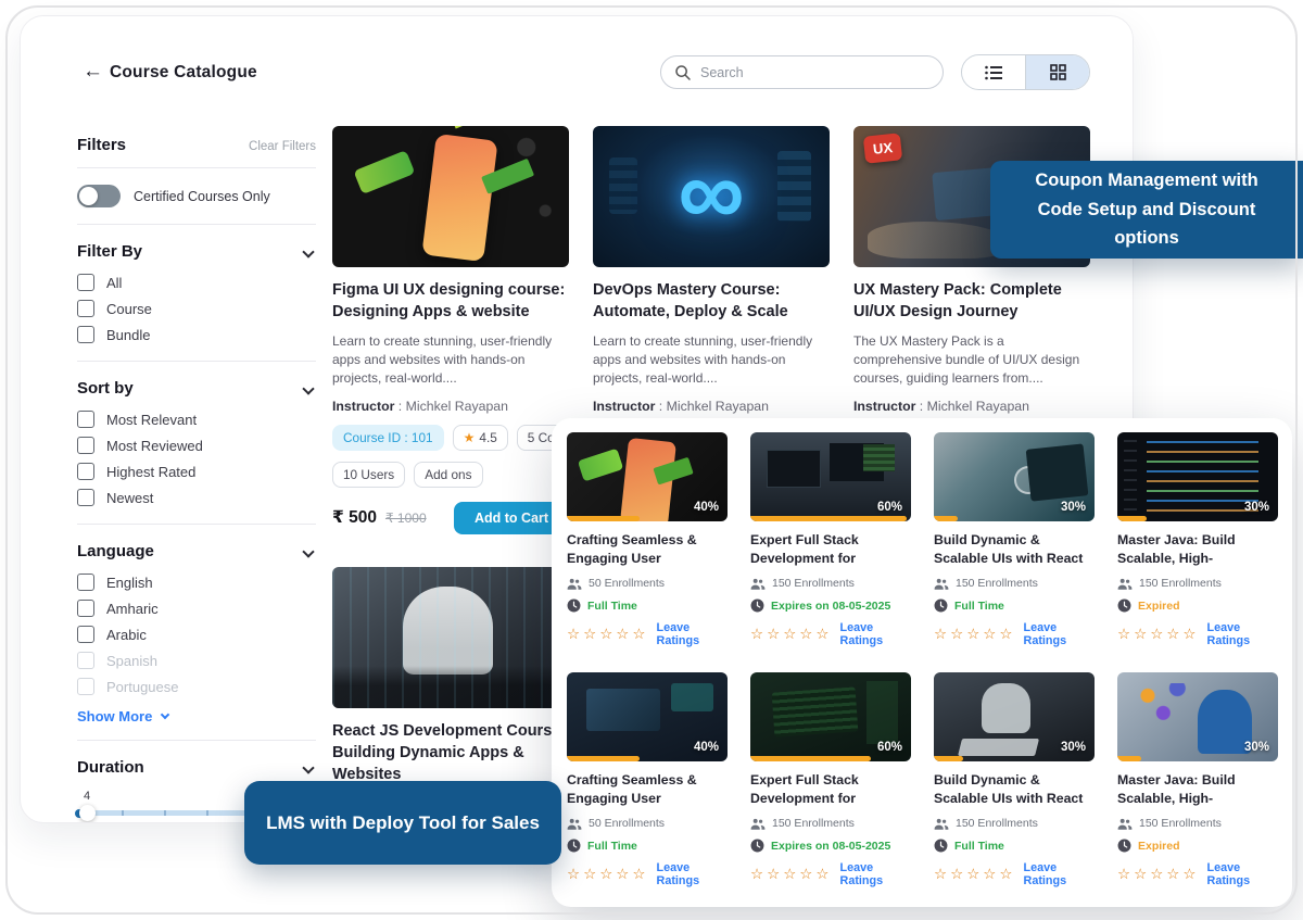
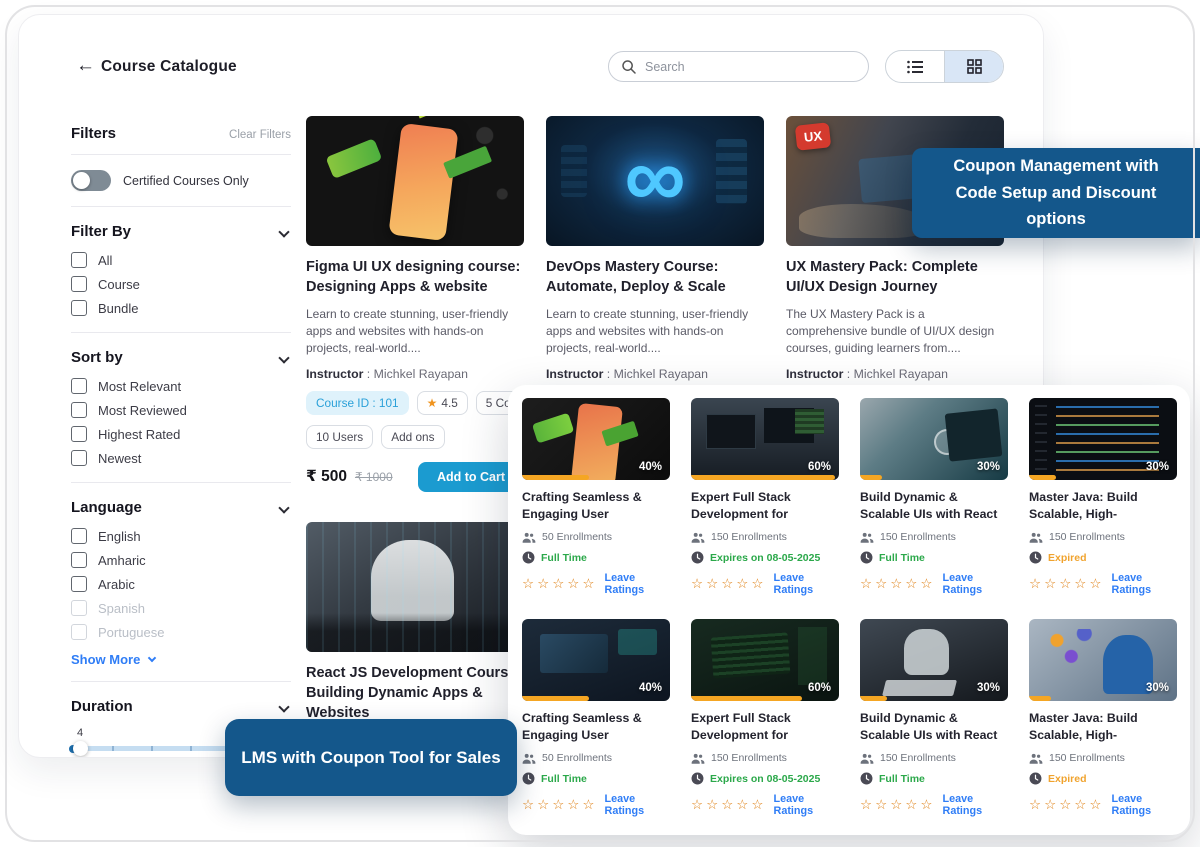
  ←
  Course Catalogue
  Search
  Filters
  Clear Filters
  Certified Courses Only
  Filter By
  All
  Course
  Bundle
  Sort by
  Most Relevant
  Most Reviewed
  Highest Rated
  Newest
  Language
  English
  Amharic
  Arabic
  Spanish
  Portuguese
  Show More
  Duration
  4
  Figma UI UX designing course: Designing Apps & website
  Learn to create stunning, user-friendly apps and websites with hands-on projects, real-world....
  Instructor : Michkel Rayapan
  Course ID : 101
  ★
  4.5
  10 Users
  Add ons
  ₹ 500
  ₹ 1000
  Add to Cart
  ∞
  DevOps Mastery Course: Automate, Deploy & Scale
  Learn to create stunning, user-friendly apps and websites with hands-on projects, real-world....
  Instructor : Michkel Rayapan
  UX Mastery Pack: Complete UI/UX Design Journey
  The UX Mastery Pack is a comprehensive bundle of UI/UX design courses, guiding learners from....
  Instructor : Michkel Rayapan
  React JS Development Cours Building Dynamic Apps & Websites
  40%
  Crafting Seamless & Engaging User
  50 Enrollments
  Full Time
  ☆☆☆☆☆
  Leave Ratings
  60%
  Expert Full Stack Development for
  150 Enrollments
  Expires on 08-05-2025
  ☆☆☆☆☆
  Leave Ratings
  30%
  Build Dynamic & Scalable UIs with React
  150 Enrollments
  Full Time
  ☆☆☆☆☆
  Leave Ratings
  30%
  Master Java: Build Scalable, High-
  150 Enrollments
  Expired
  ☆☆☆☆☆
  Leave Ratings
  40%
  Crafting Seamless & Engaging User
  50 Enrollments
  Full Time
  ☆☆☆☆☆
  Leave Ratings
  60%
  Expert Full Stack Development for
  150 Enrollments
  Expires on 08-05-2025
  ☆☆☆☆☆
  Leave Ratings
  30%
  Build Dynamic & Scalable UIs with React
  150 Enrollments
  Full Time
  ☆☆☆☆☆
  Leave Ratings
  30%
  Master Java: Build Scalable, High-
  150 Enrollments
  Expired
  ☆☆☆☆☆
  Leave Ratings
  Coupon Management with Code Setup and Discount options
- LMS with Deploy Tool for Sales
+ LMS with Coupon Tool for Sales
